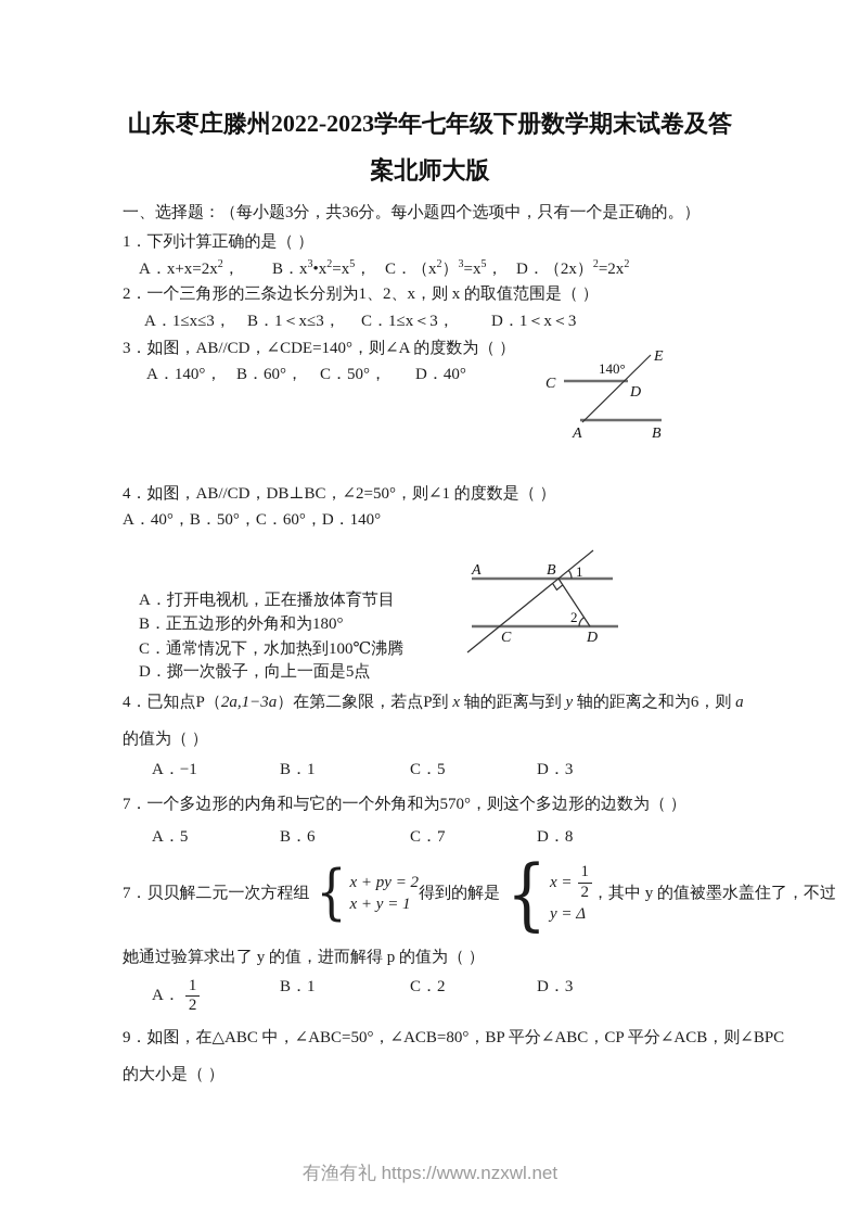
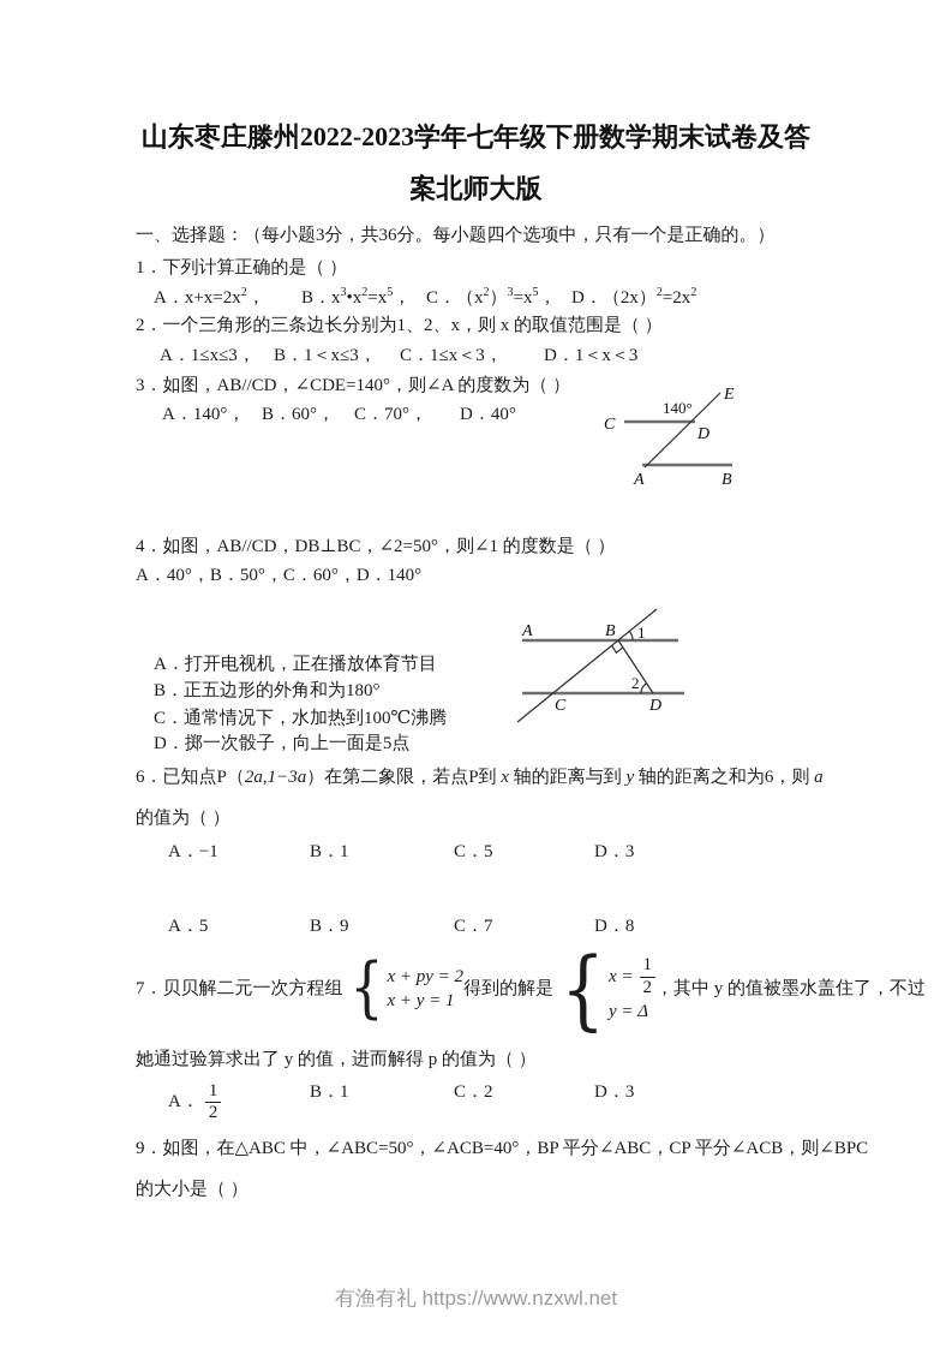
  山东枣庄滕州2022-2023学年七年级下册数学期末试卷及答
  案北师大版
  一、选择题：（每小题3分，共36分。每小题四个选项中，只有一个是正确的。）
  1．下列计算正确的是（ ）
  A．x+x=2x2，
  B．x3•x2=x5，
  C．（x2）3=x5，
  D．（2x）2=2x2
  2．一个三角形的三条边长分别为1、2、x，则 x 的取值范围是（ ）
  A．1≤x≤3，
  B．1＜x≤3，
  C．1≤x＜3，
  D．1＜x＜3
  3．如图，AB//CD，∠CDE=140°，则∠A 的度数为（ ）
  A．140°，
  B．60°，
- C．50°，
+ C．70°，
  D．40°
  140°
  E
  C
  D
  A
  B
  4．如图，AB//CD，DB⊥BC，∠2=50°，则∠1 的度数是（ ）
  A．40°，B．50°，C．60°，D．140°
  A．打开电视机，正在播放体育节目
  B．正五边形的外角和为180°
  C．通常情况下，水加热到100℃沸腾
  D．掷一次骰子，向上一面是5点
  A
  B
  1
  2
  C
  D
- 4．已知点P（2a,1−3a）在第二象限，若点P到 x 轴的距离与到 y 轴的距离之和为6，则 a
+ 6．已知点P（2a,1−3a）在第二象限，若点P到 x 轴的距离与到 y 轴的距离之和为6，则 a
  的值为（ ）
  A．−1
  B．1
  C．5
  D．3
- 7．一个多边形的内角和与它的一个外角和为570°，则这个多边形的边数为（ ）
  A．5
- B．6
+ B．9
  C．7
  D．8
  7．贝贝解二元一次方程组
  {
  x + py = 2
  x + y = 1
  得到的解是
  {
  x =
  1
  2
  y = Δ
  ，其中 y 的值被墨水盖住了，不过
  她通过验算求出了 y 的值，进而解得 p 的值为（ ）
  A．
  1
  2
  B．1
  C．2
  D．3
- 9．如图，在△ABC 中，∠ABC=50°，∠ACB=80°，BP 平分∠ABC，CP 平分∠ACB，则∠BPC
+ 9．如图，在△ABC 中，∠ABC=50°，∠ACB=40°，BP 平分∠ABC，CP 平分∠ACB，则∠BPC
  的大小是（ ）
  有渔有礼 https://www.nzxwl.net
